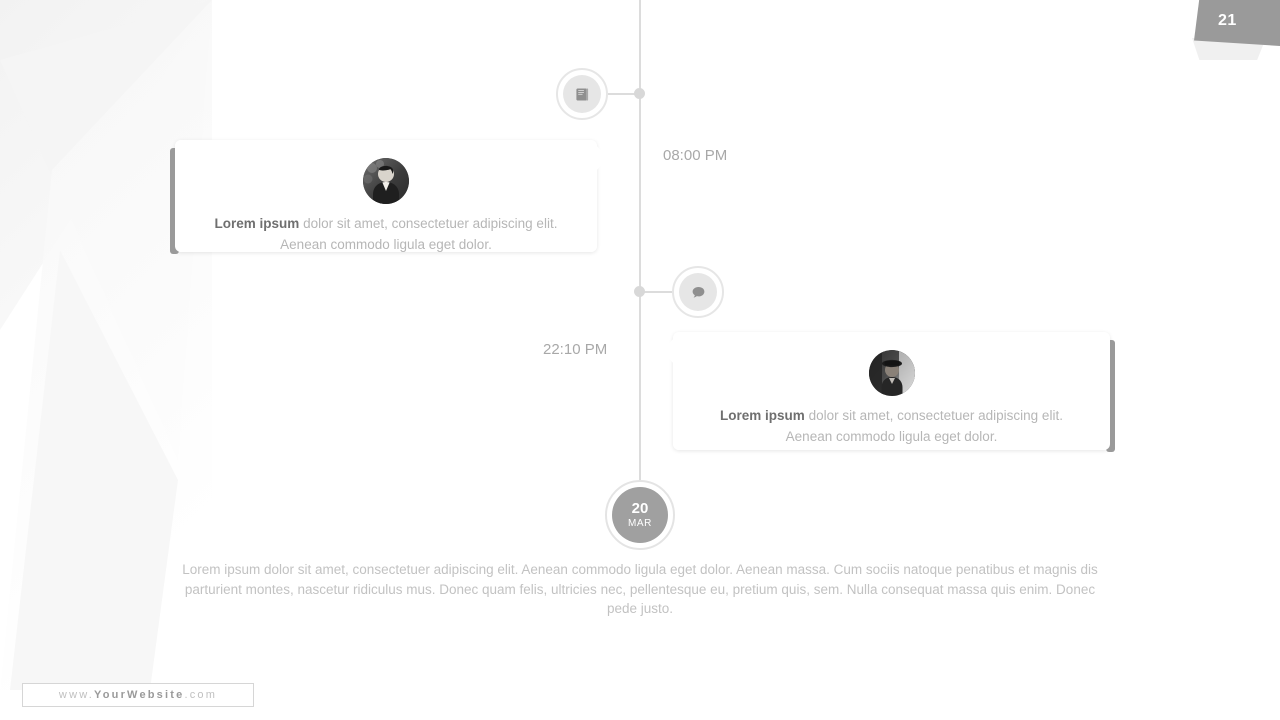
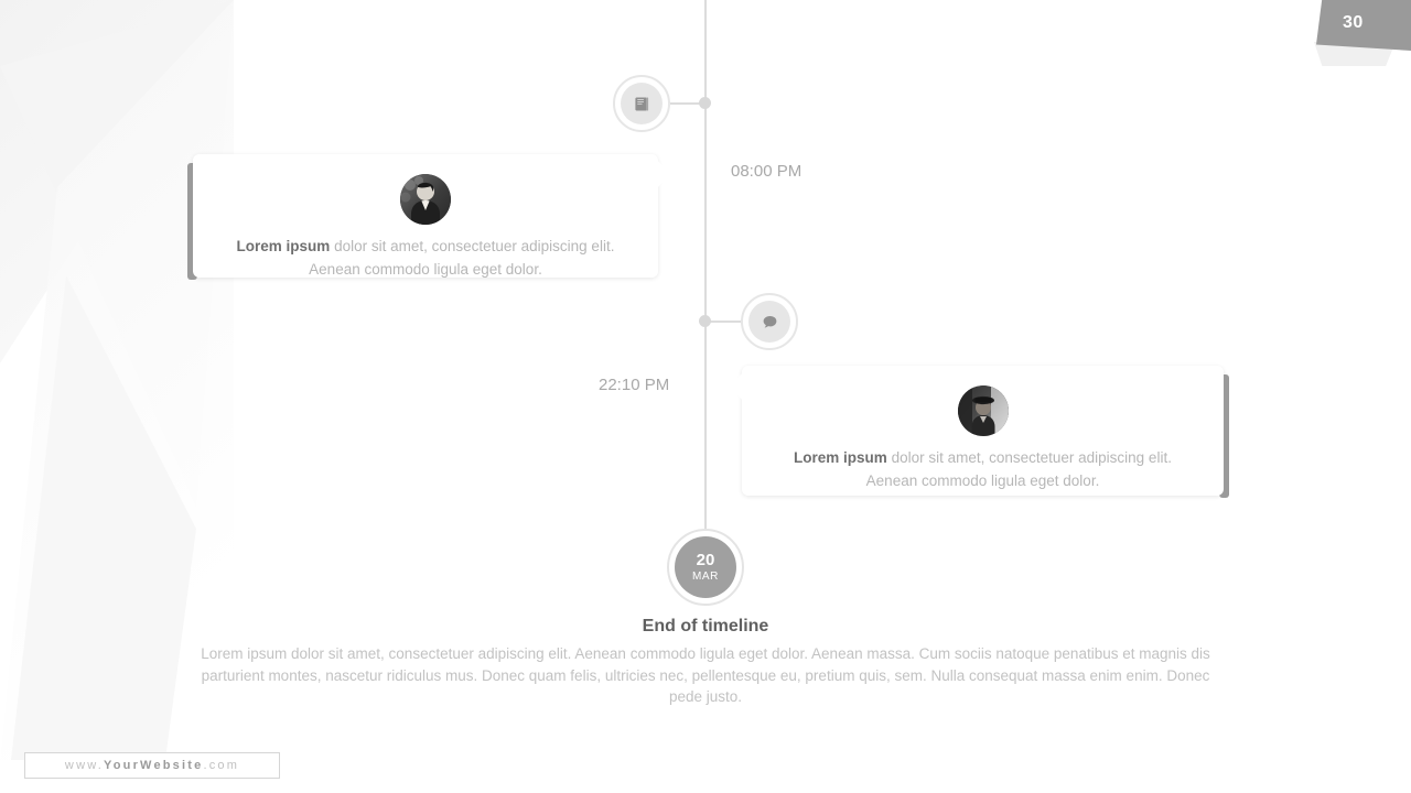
- 21
+ 30
  08:00 PM
  Lorem ipsum dolor sit amet, consectetuer adipiscing elit. Aenean commodo ligula eget dolor.
  22:10 PM
  Lorem ipsum dolor sit amet, consectetuer adipiscing elit. Aenean commodo ligula eget dolor.
  20
  MAR
+ End of timeline
- Lorem ipsum dolor sit amet, consectetuer adipiscing elit. Aenean commodo ligula eget dolor. Aenean massa. Cum sociis natoque penatibus et magnis dis parturient montes, nascetur ridiculus mus. Donec quam felis, ultricies nec, pellentesque eu, pretium quis, sem. Nulla consequat massa quis enim. Donec pede justo.
+ Lorem ipsum dolor sit amet, consectetuer adipiscing elit. Aenean commodo ligula eget dolor. Aenean massa. Cum sociis natoque penatibus et magnis dis parturient montes, nascetur ridiculus mus. Donec quam felis, ultricies nec, pellentesque eu, pretium quis, sem. Nulla consequat massa enim enim. Donec pede justo.
  www.
  YourWebsite
  .com
